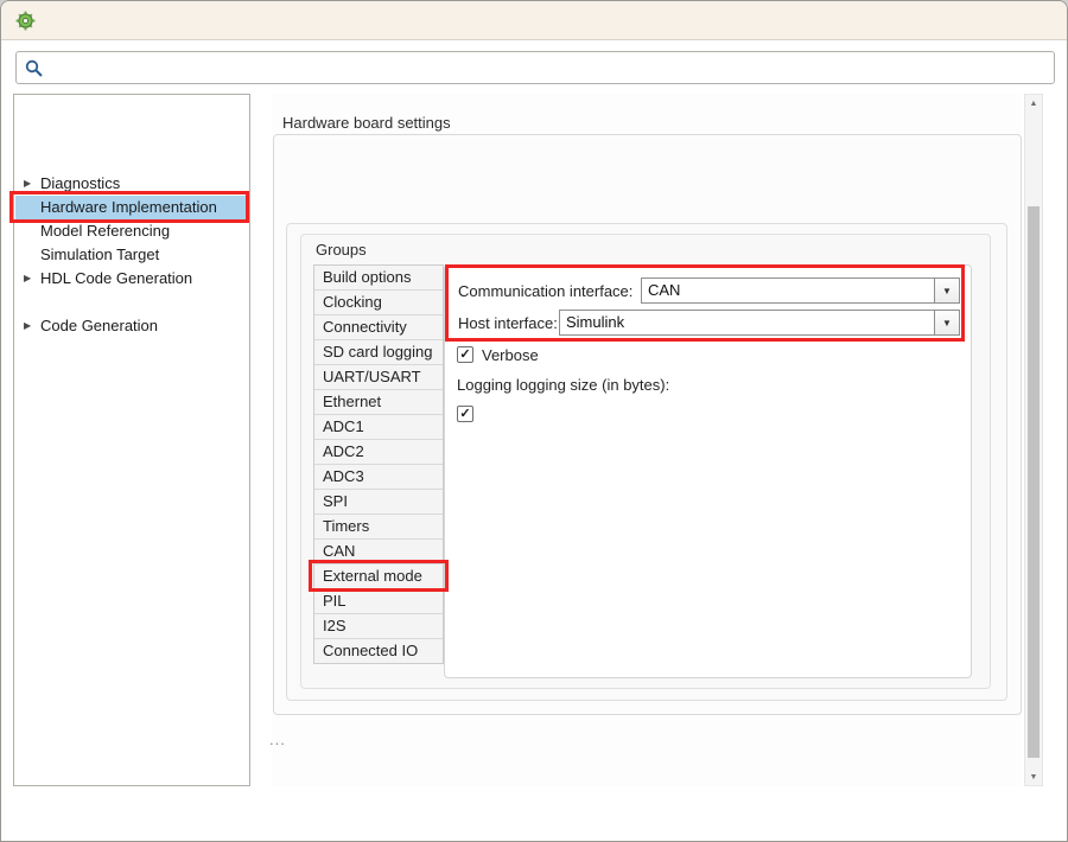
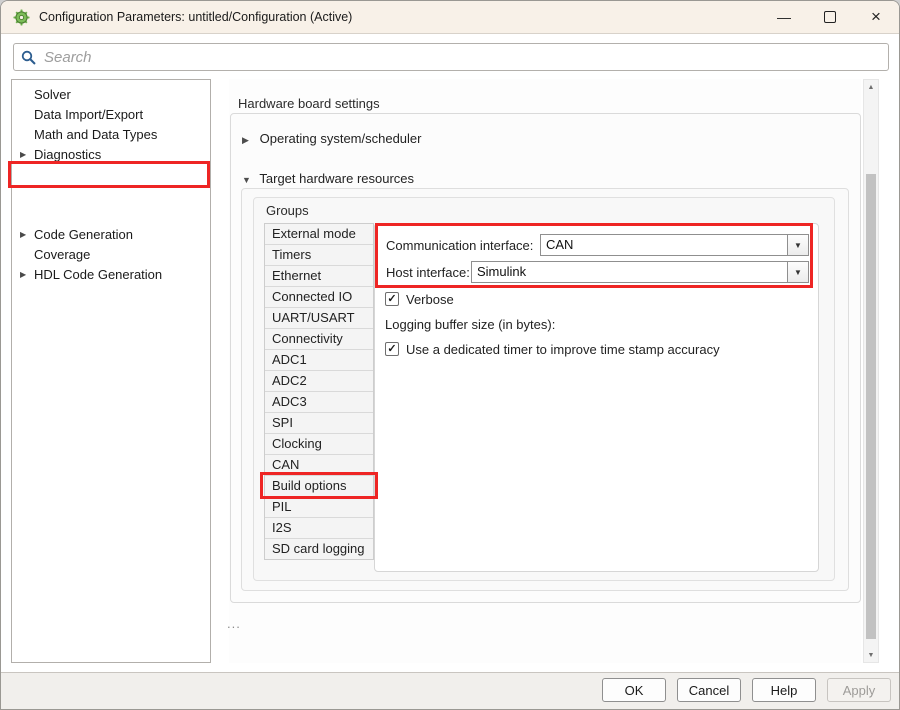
+ Configuration Parameters: untitled/Configuration (Active)
+ —
+ ×
+ Search
+ Solver
+ Data Import/Export
+ Math and Data Types
  ▶
  Diagnostics
- Hardware Implementation
- Model Referencing
- Simulation Target
  ▶
- HDL Code Generation
+ Code Generation
+ Coverage
  ▶
- Code Generation
+ HDL Code Generation
  Hardware board settings
+ ▶ Operating system/scheduler
+ ▼ Target hardware resources
  Groups
- Build options
+ External mode
- Clocking
+ Timers
- Connectivity
+ Ethernet
- SD card logging
+ Connected IO
  UART/USART
- Ethernet
+ Connectivity
  ADC1
  ADC2
  ADC3
  SPI
- Timers
+ Clocking
  CAN
- External mode
+ Build options
  PIL
  I2S
- Connected IO
+ SD card logging
  Communication interface:
  CAN
  ▼
  Host interface:
  Simulink
  ▼
  ✓
  Verbose
- Logging logging size (in bytes):
+ Logging buffer size (in bytes):
  ✓
+ Use a dedicated timer to improve time stamp accuracy
  ...
+ OK
+ Cancel
+ Help
+ Apply
